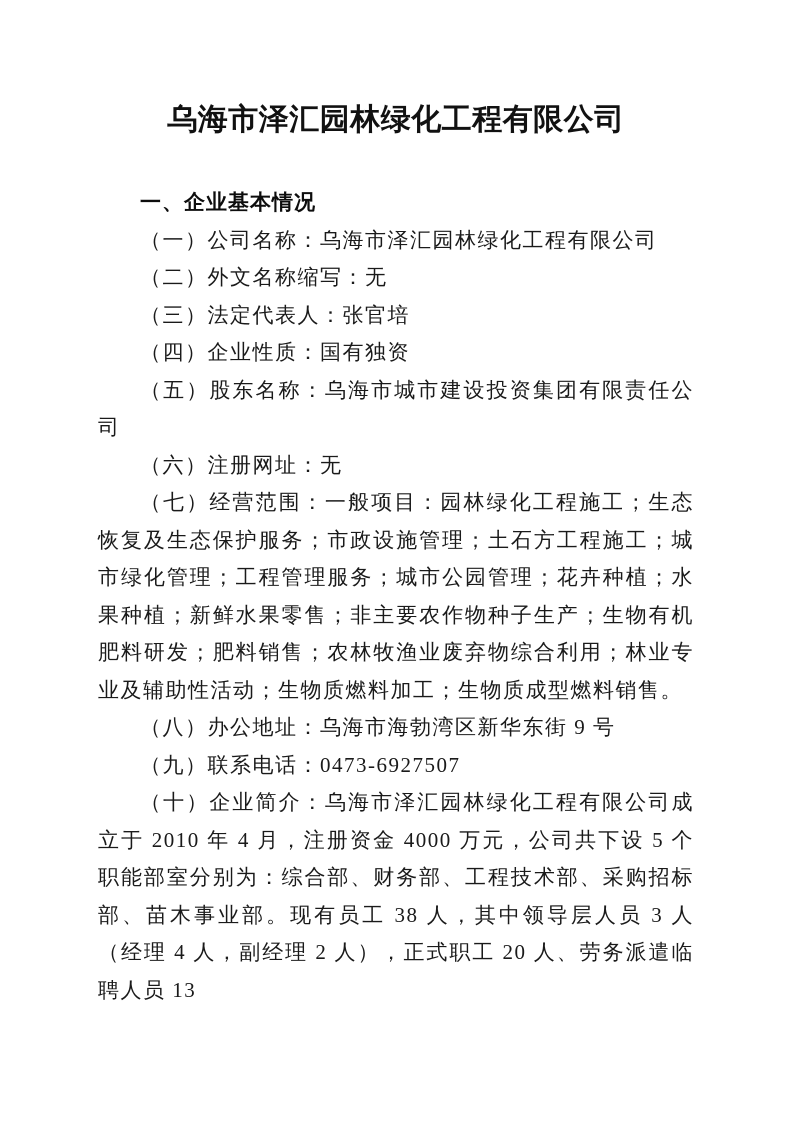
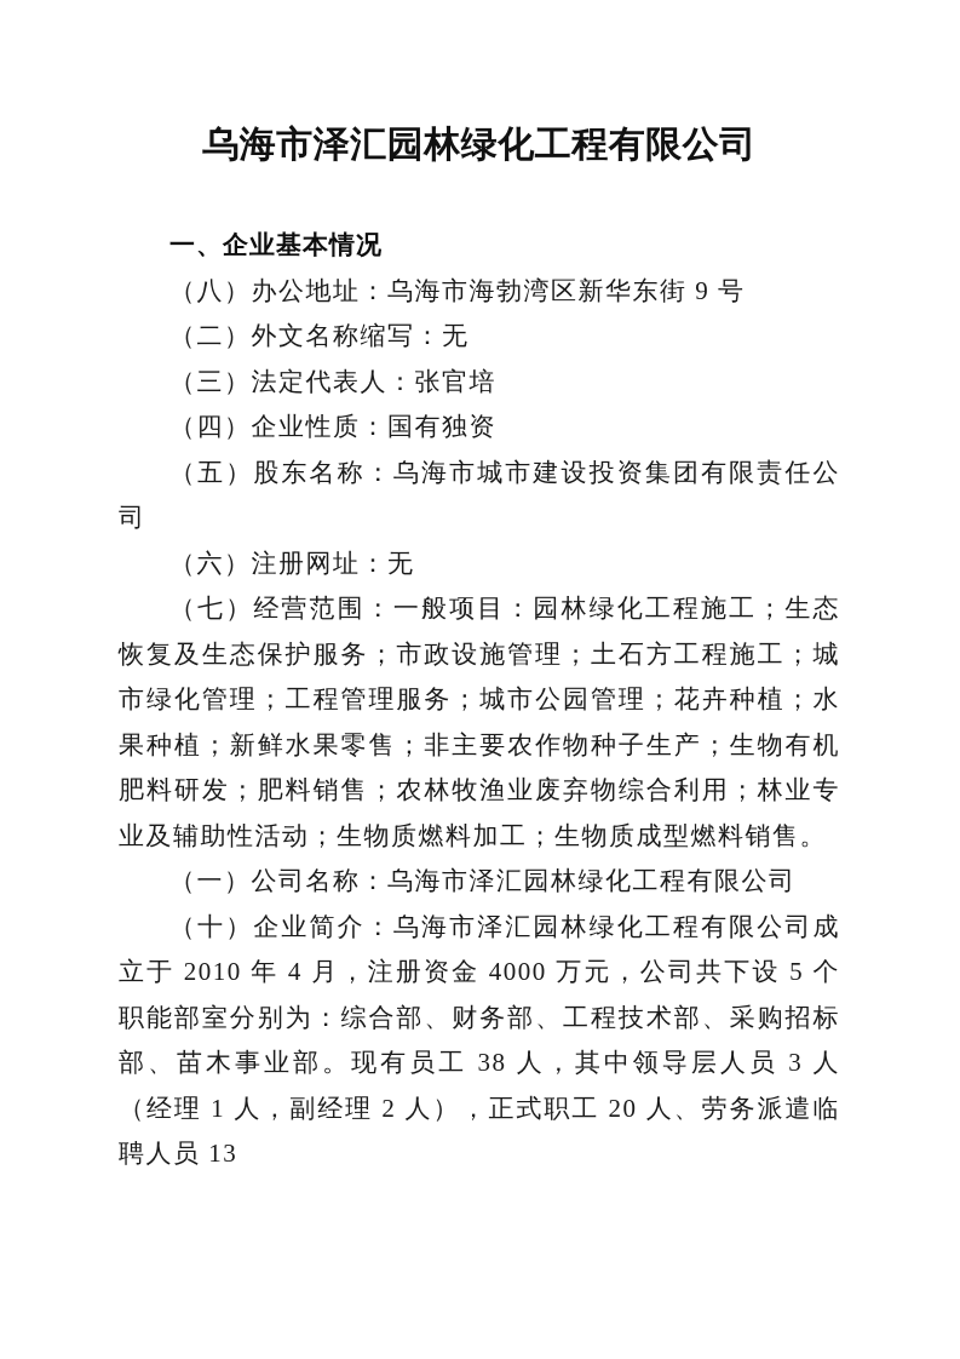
  乌海市泽汇园林绿化工程有限公司
  一、企业基本情况
- （一）公司名称：乌海市泽汇园林绿化工程有限公司
+ （八）办公地址：乌海市海勃湾区新华东街 9 号
  （二）外文名称缩写：无
  （三）法定代表人：张官培
  （四）企业性质：国有独资
  （五）股东名称：乌海市城市建设投资集团有限责任公司
  （六）注册网址：无
  （七）经营范围：一般项目：园林绿化工程施工；生态恢复及生态保护服务；市政设施管理；土石方工程施工；城市绿化管理；工程管理服务；城市公园管理；花卉种植；水果种植；新鲜水果零售；非主要农作物种子生产；生物有机肥料研发；肥料销售；农林牧渔业废弃物综合利用；林业专业及辅助性活动；生物质燃料加工；生物质成型燃料销售。
- （八）办公地址：乌海市海勃湾区新华东街 9 号
+ （一）公司名称：乌海市泽汇园林绿化工程有限公司
- （九）联系电话：0473-6927507
- （十）企业简介：乌海市泽汇园林绿化工程有限公司成立于 2010 年 4 月，注册资金 4000 万元，公司共下设 5 个职能部室分别为：综合部、财务部、工程技术部、采购招标部、苗木事业部。现有员工 38 人，其中领导层人员 3 人（经理 4 人，副经理 2 人），正式职工 20 人、劳务派遣临聘人员 13
+ （十）企业简介：乌海市泽汇园林绿化工程有限公司成立于 2010 年 4 月，注册资金 4000 万元，公司共下设 5 个职能部室分别为：综合部、财务部、工程技术部、采购招标部、苗木事业部。现有员工 38 人，其中领导层人员 3 人（经理 1 人，副经理 2 人），正式职工 20 人、劳务派遣临聘人员 13
